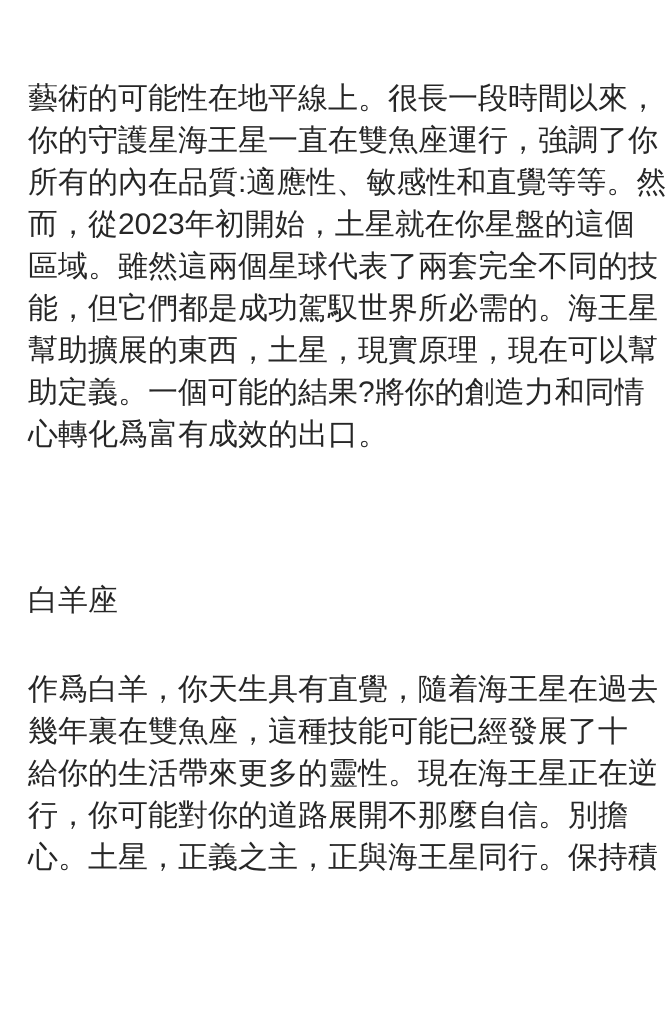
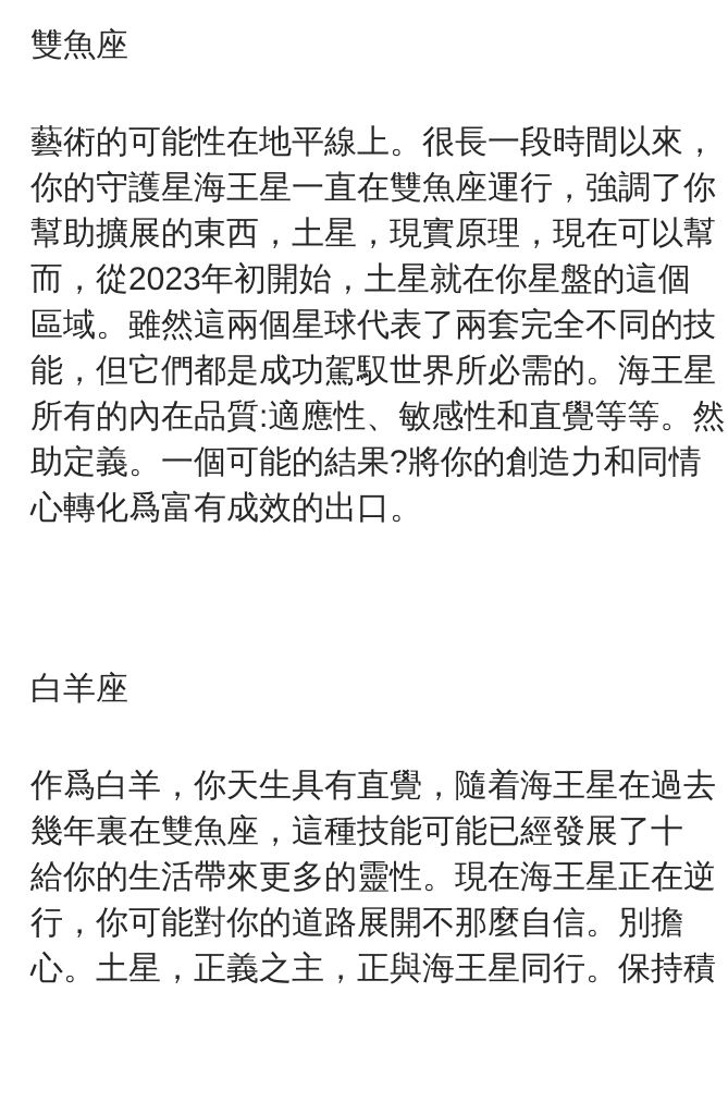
+ 雙魚座
  藝術的可能性在地平線上。很長一段時間以來，
  你的守護星海王星一直在雙魚座運行，強調了你
- 所有的內在品質:適應性、敏感性和直覺等等。然
+ 幫助擴展的東西，土星，現實原理，現在可以幫
  而，從2023年初開始，土星就在你星盤的這個
  區域。雖然這兩個星球代表了兩套完全不同的技
  能，但它們都是成功駕馭世界所必需的。海王星
- 幫助擴展的東西，土星，現實原理，現在可以幫
+ 所有的內在品質:適應性、敏感性和直覺等等。然
  助定義。一個可能的結果?將你的創造力和同情
  心轉化爲富有成效的出口。
  白羊座
  作爲白羊，你天生具有直覺，隨着海王星在過去
  幾年裏在雙魚座，這種技能可能已經發展了十
  給你的生活帶來更多的靈性。現在海王星正在逆
  行，你可能對你的道路展開不那麼自信。別擔
  心。土星，正義之主，正與海王星同行。保持積
